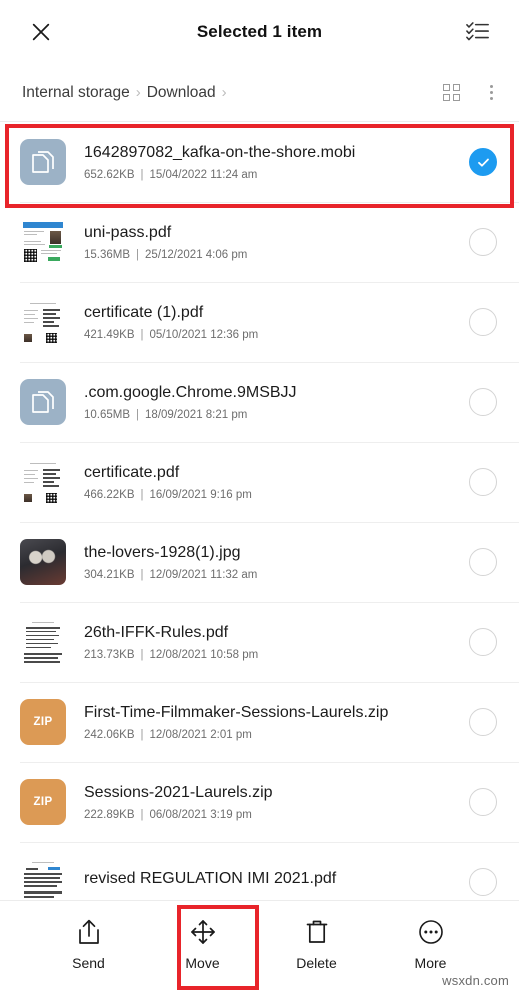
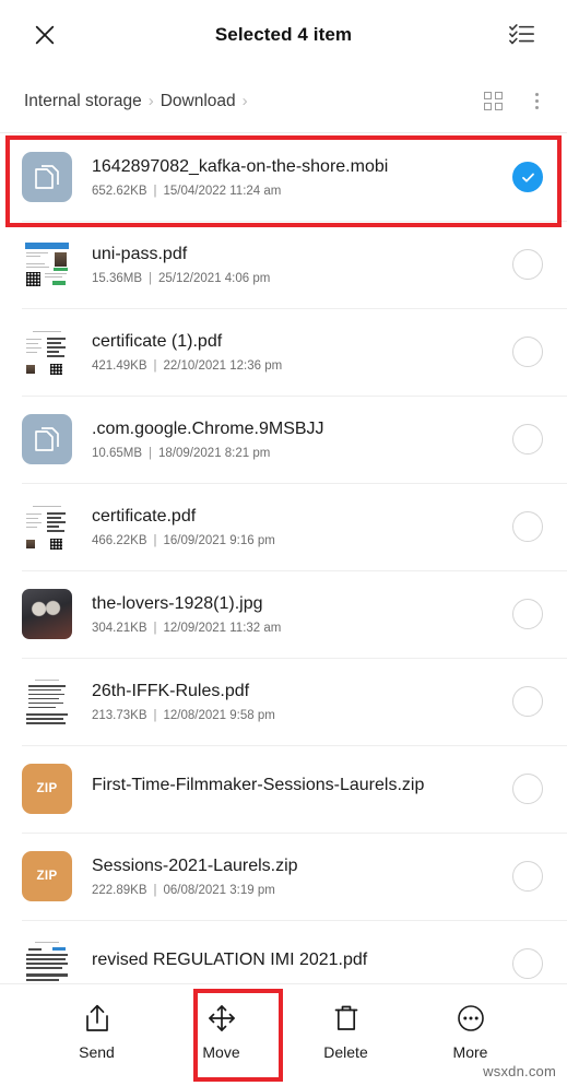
- Selected 1 item
+ Selected 4 item
  Internal storage
  ›
  Download
  ›
  1642897082_kafka-on-the-shore.mobi
  652.62KB | 15/04/2022 11:24 am
  uni-pass.pdf
  15.36MB | 25/12/2021 4:06 pm
  certificate (1).pdf
- 421.49KB | 05/10/2021 12:36 pm
+ 421.49KB | 22/10/2021 12:36 pm
  .com.google.Chrome.9MSBJJ
  10.65MB | 18/09/2021 8:21 pm
  certificate.pdf
  466.22KB | 16/09/2021 9:16 pm
  the-lovers-1928(1).jpg
  304.21KB | 12/09/2021 11:32 am
  26th-IFFK-Rules.pdf
- 213.73KB | 12/08/2021 10:58 pm
+ 213.73KB | 12/08/2021 9:58 pm
  ZIP
  First-Time-Filmmaker-Sessions-Laurels.zip
- 242.06KB | 12/08/2021 2:01 pm
  ZIP
  Sessions-2021-Laurels.zip
  222.89KB | 06/08/2021 3:19 pm
  revised REGULATION IMI 2021.pdf
  Send
  Move
  Delete
  More
  wsxdn.com
